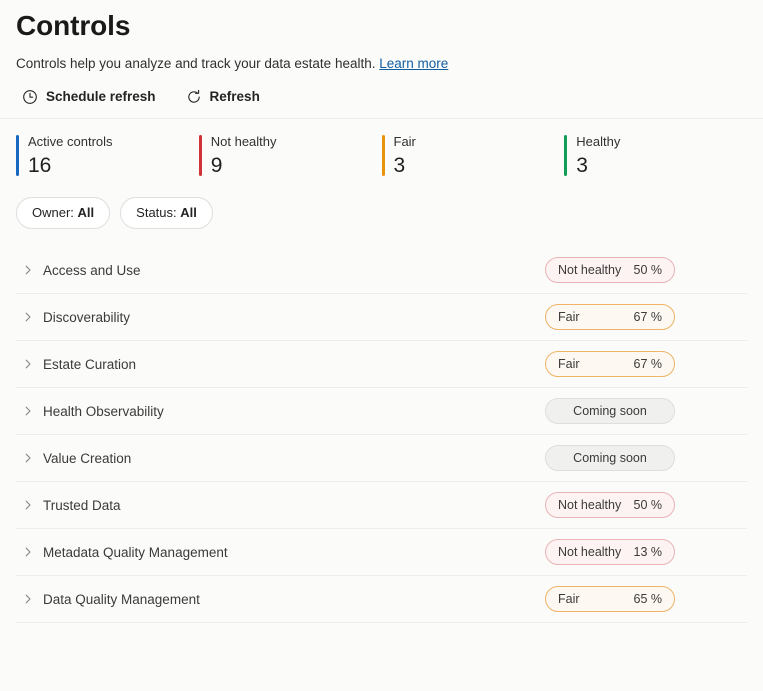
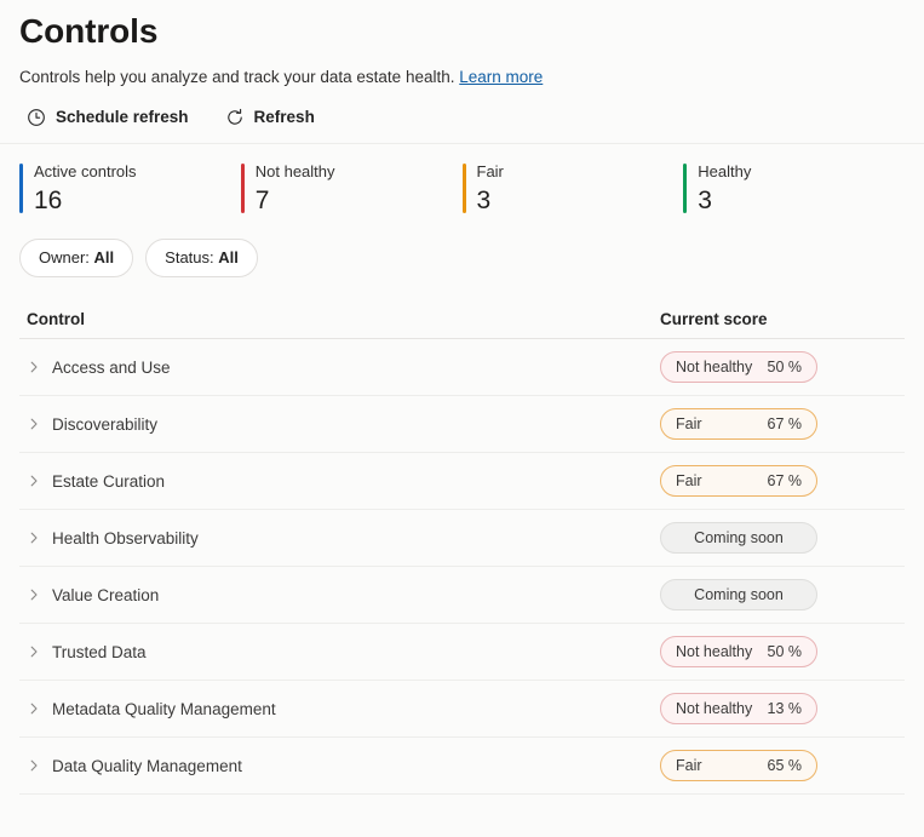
  Controls
  Controls help you analyze and track your data estate health. Learn more
  Schedule refresh
  Refresh
  Active controls
  16
  Not healthy
- 9
+ 7
  Fair
  3
  Healthy
  3
  Owner: All
  Status: All
+ Control
+ Current score
  Access and Use
  Not healthy
  50 %
  Discoverability
  Fair
  67 %
  Estate Curation
  Fair
  67 %
  Health Observability
  Coming soon
  Value Creation
  Coming soon
  Trusted Data
  Not healthy
  50 %
  Metadata Quality Management
  Not healthy
  13 %
  Data Quality Management
  Fair
  65 %
